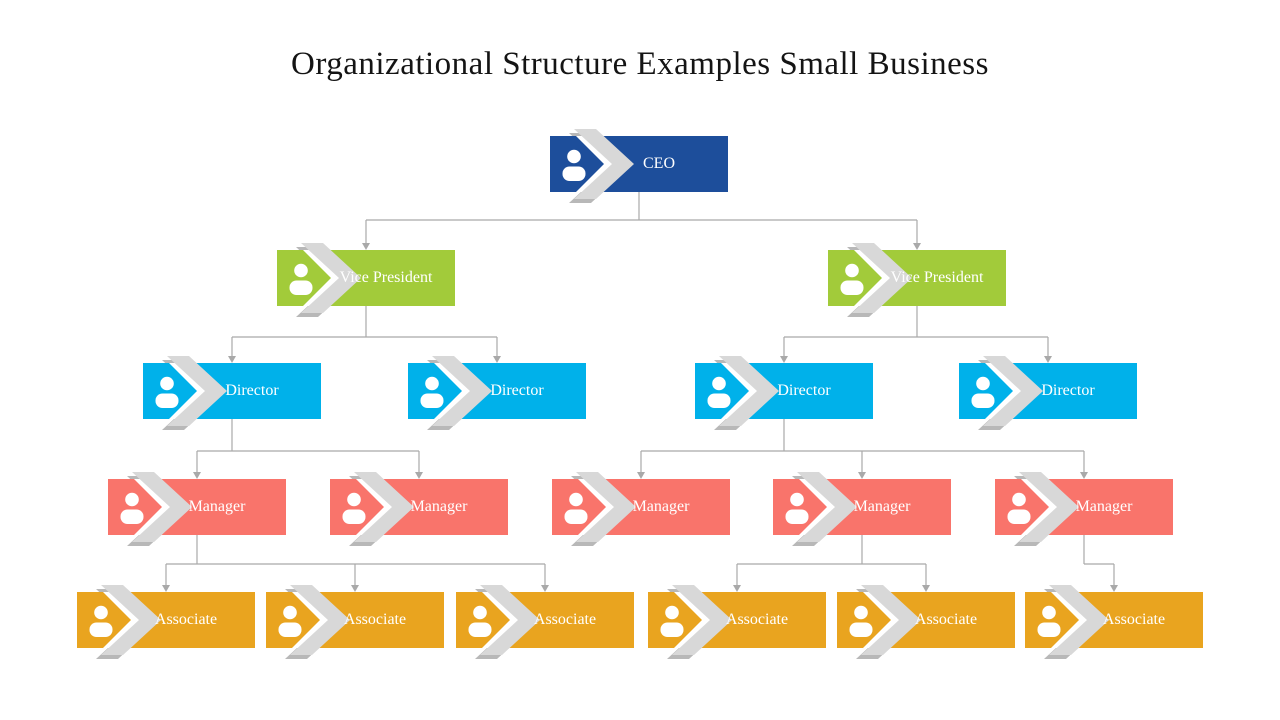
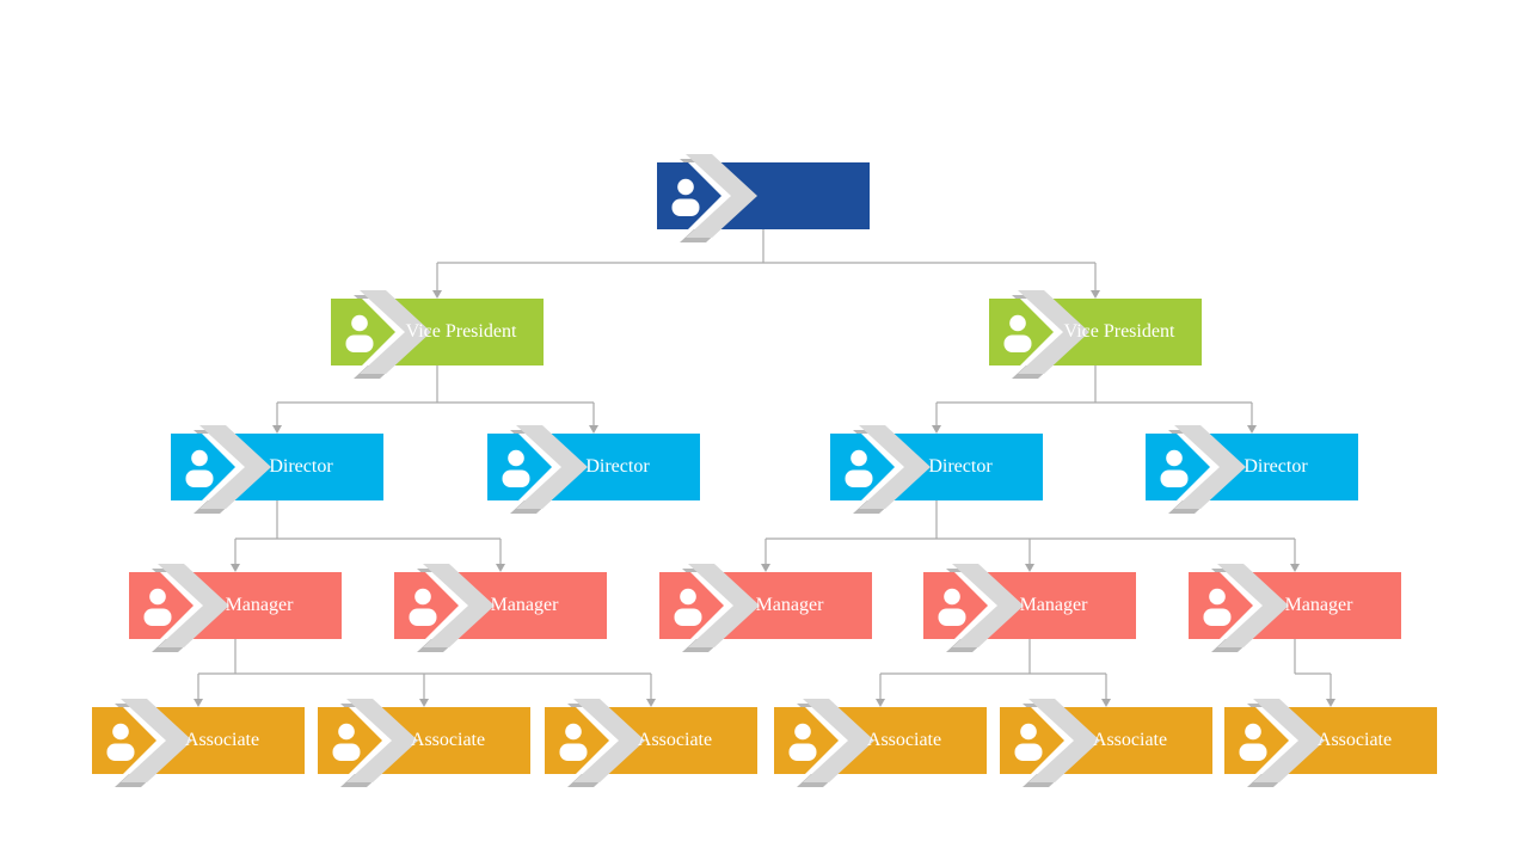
- Organizational Structure Examples Small Business
- CEO
  Vice President
  Vice President
  Director
  Director
  Director
  Director
  Manager
  Manager
  Manager
  Manager
  Manager
  Associate
  Associate
  Associate
  Associate
  Associate
  Associate
